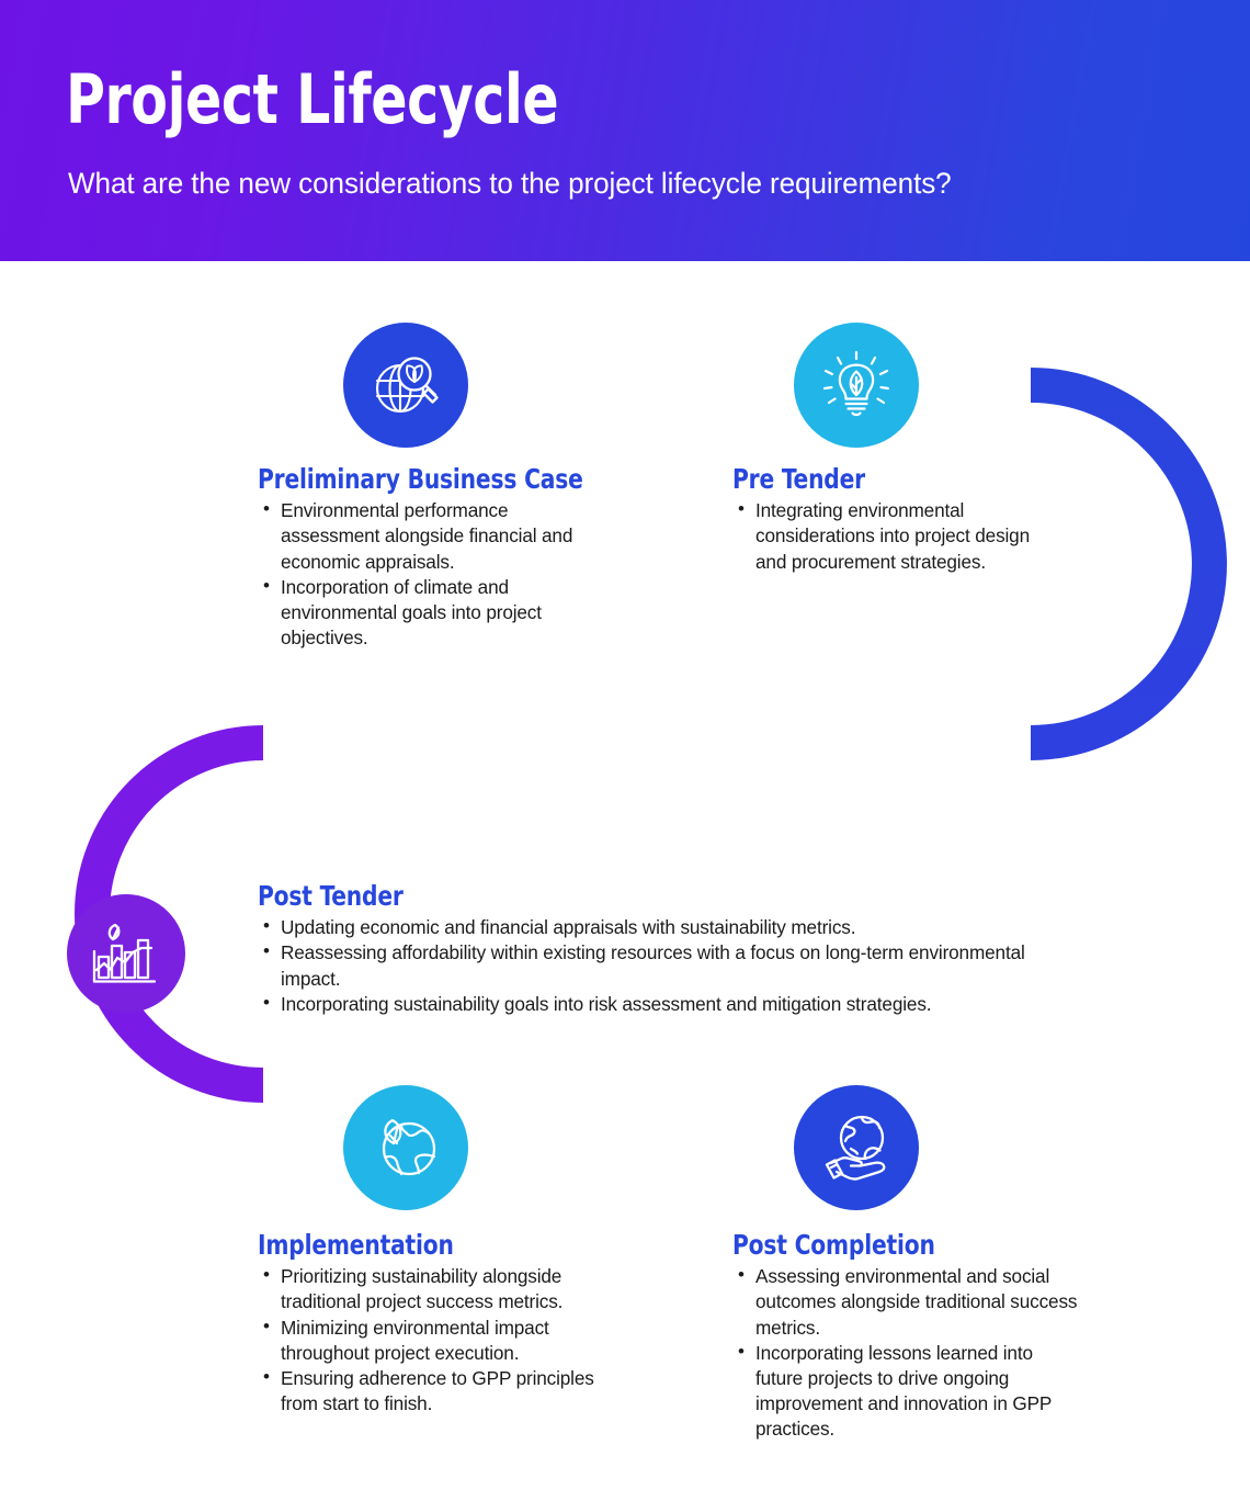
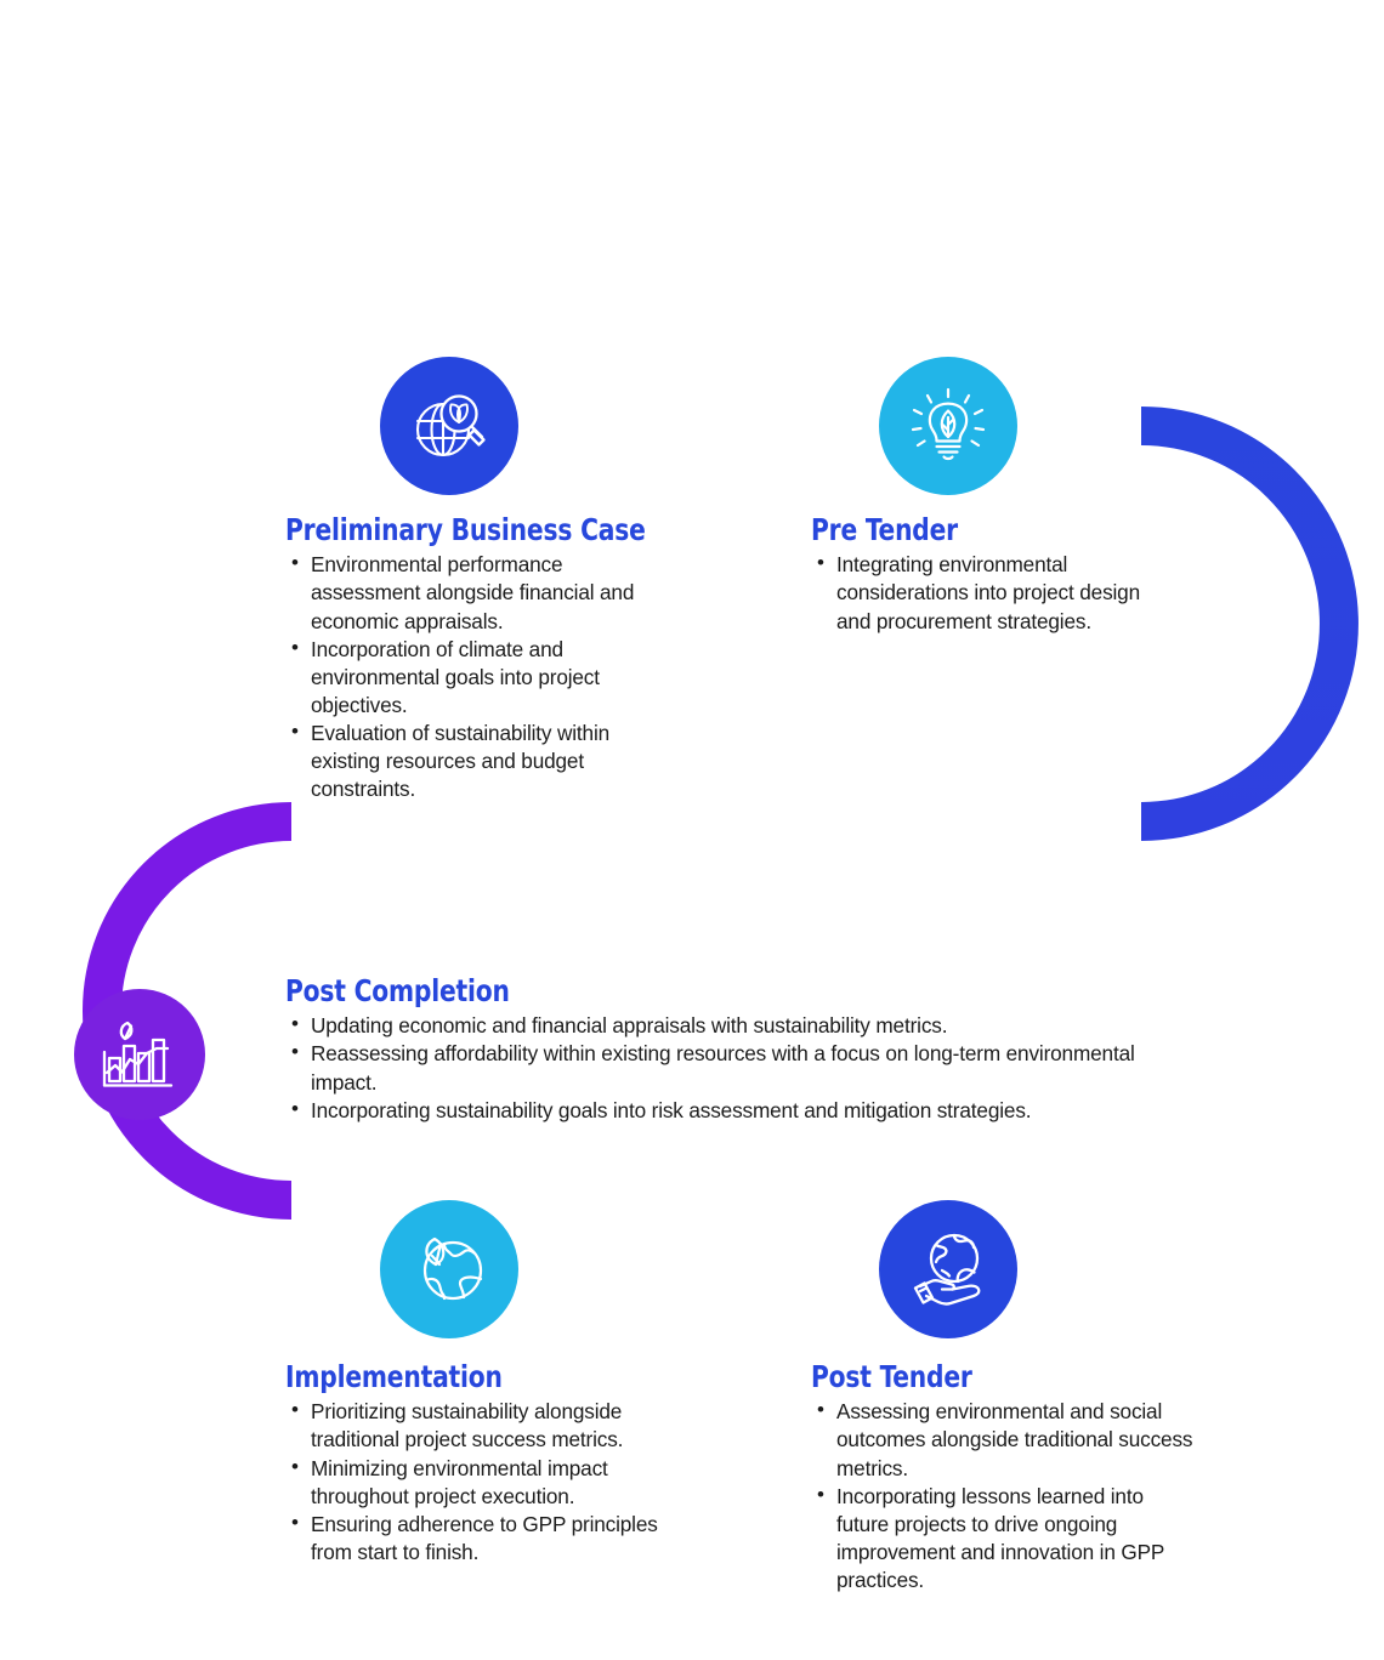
- Project Lifecycle
- What are the new considerations to the project lifecycle requirements?
  Preliminary Business Case
  Environmental performance assessment alongside financial and economic appraisals.
  Incorporation of climate and environmental goals into project objectives.
+ Evaluation of sustainability within existing resources and budget constraints.
  Pre Tender
  Integrating environmental considerations into project design and procurement strategies.
- Post Tender
+ Post Completion
  Updating economic and financial appraisals with sustainability metrics.
  Reassessing affordability within existing resources with a focus on long-term environmental impact.
  Incorporating sustainability goals into risk assessment and mitigation strategies.
  Implementation
  Prioritizing sustainability alongside traditional project success metrics.
  Minimizing environmental impact throughout project execution.
  Ensuring adherence to GPP principles from start to finish.
- Post Completion
+ Post Tender
  Assessing environmental and social outcomes alongside traditional success metrics.
  Incorporating lessons learned into future projects to drive ongoing improvement and innovation in GPP practices.
